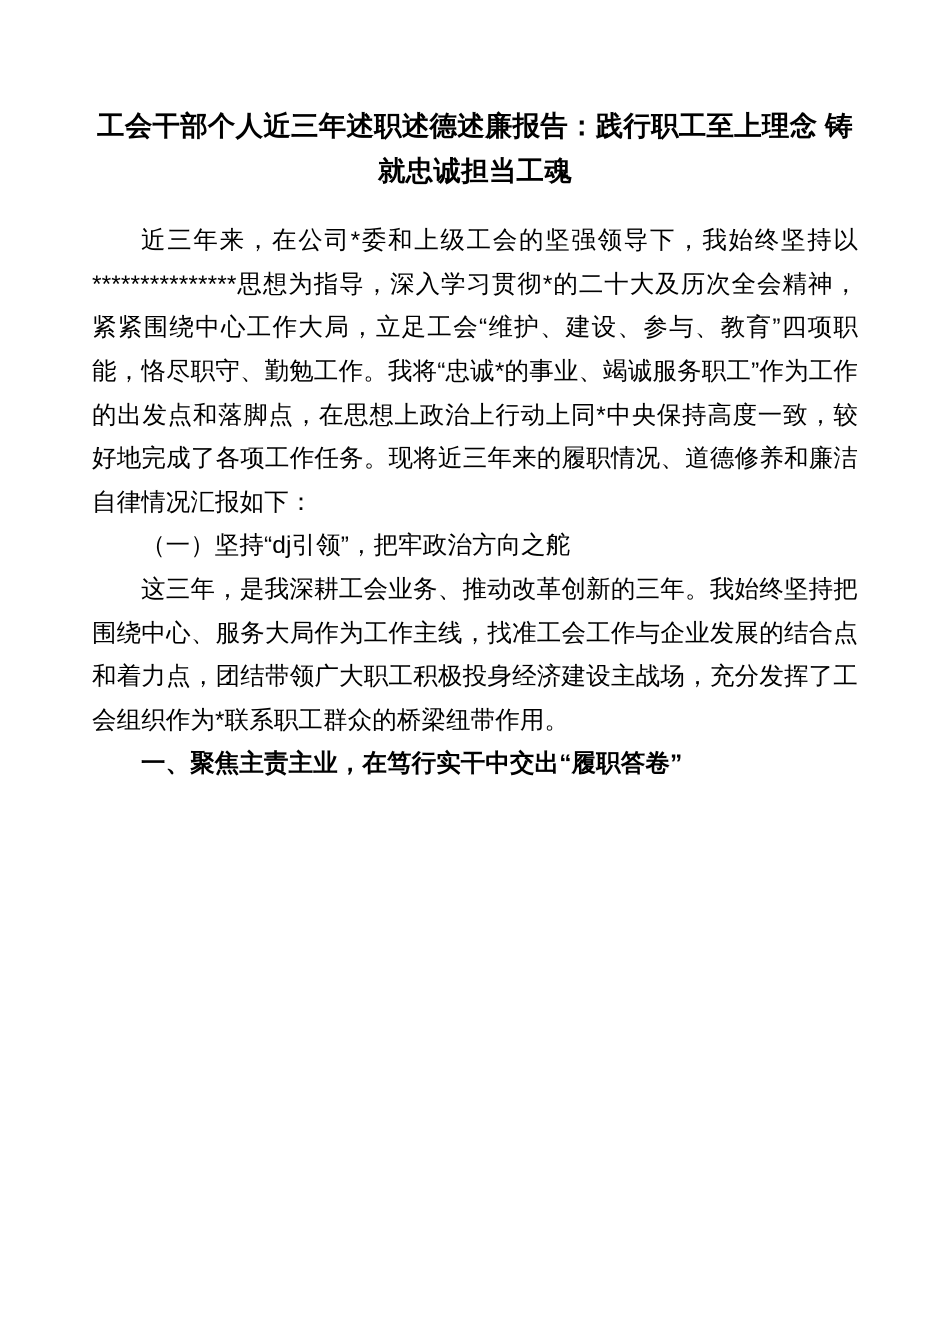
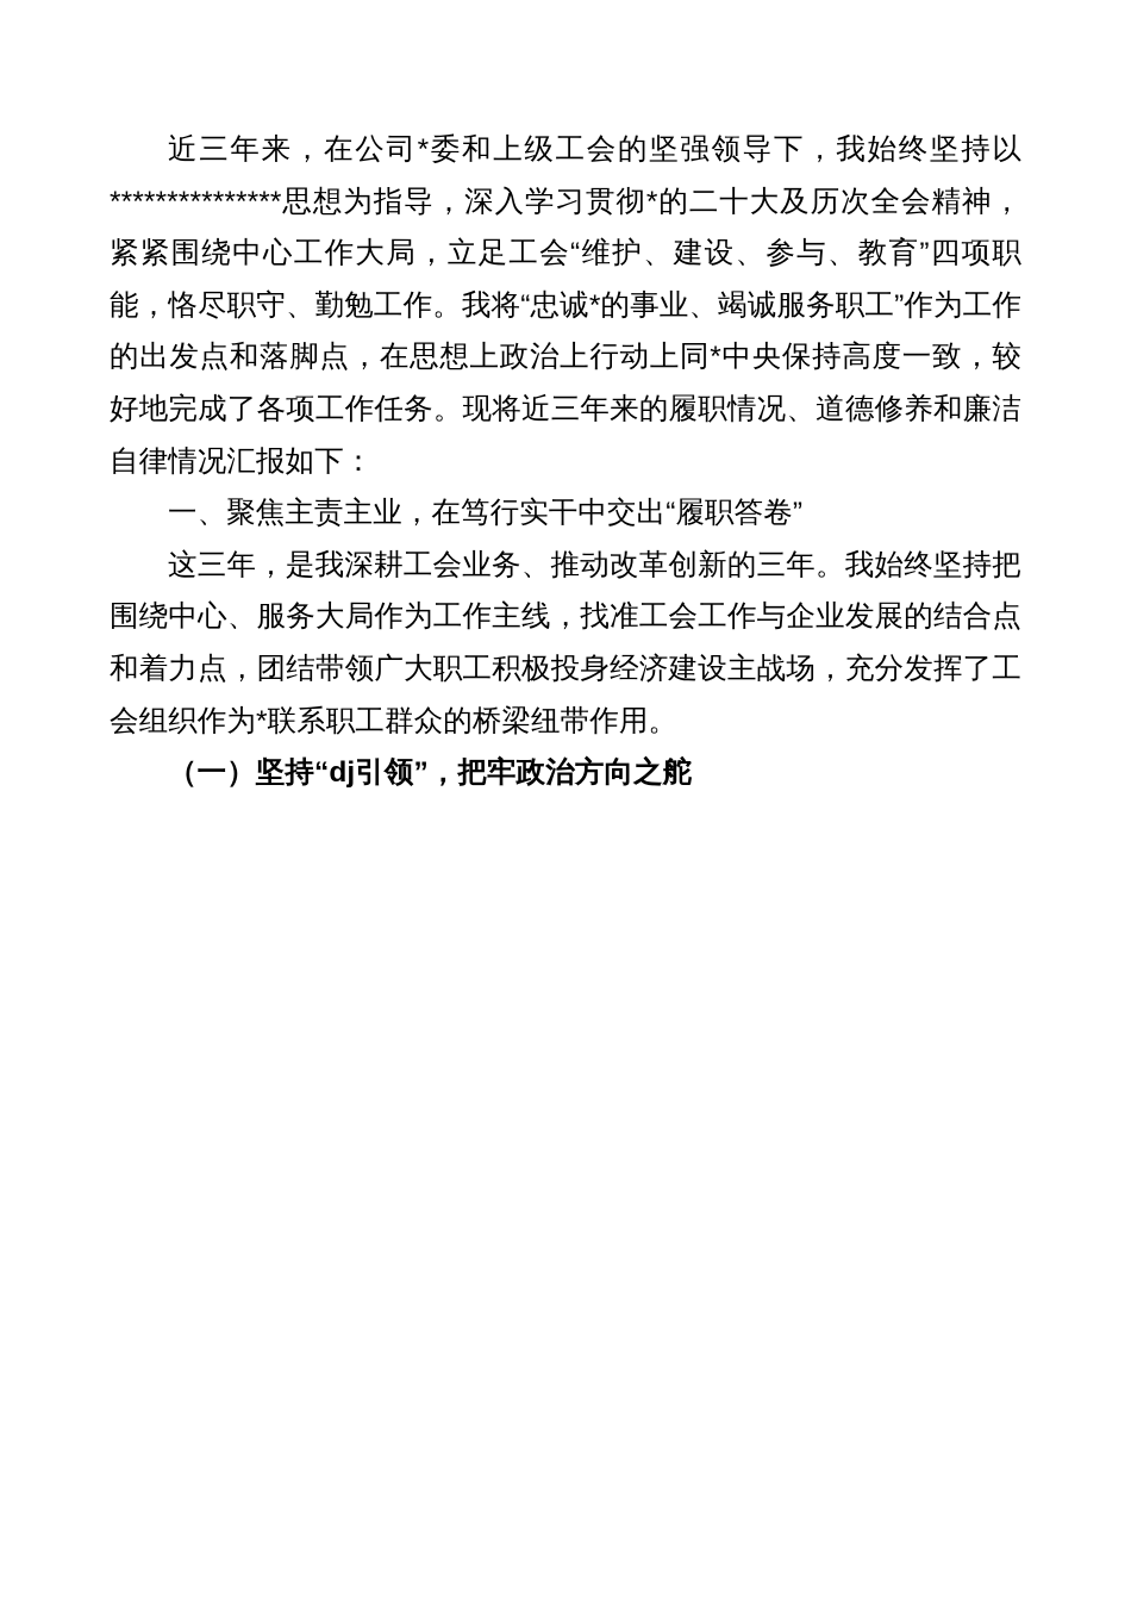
- 工会干部个人近三年述职述德述廉报告：践行职工至上理念 铸就忠诚担当工魂
  近三年来，在公司*委和上级工会的坚强领导下，我始终坚持以***************思想为指导，深入学习贯彻*的二十大及历次全会精神，紧紧围绕中心工作大局，立足工会“维护、建设、参与、教育”四项职能，恪尽职守、勤勉工作。我将“忠诚*的事业、竭诚服务职工”作为工作的出发点和落脚点，在思想上政治上行动上同*中央保持高度一致，较好地完成了各项工作任务。现将近三年来的履职情况、道德修养和廉洁自律情况汇报如下：
- （一）坚持“dj引领”，把牢政治方向之舵
+ 一、聚焦主责主业，在笃行实干中交出“履职答卷”
  这三年，是我深耕工会业务、推动改革创新的三年。我始终坚持把围绕中心、服务大局作为工作主线，找准工会工作与企业发展的结合点和着力点，团结带领广大职工积极投身经济建设主战场，充分发挥了工会组织作为*联系职工群众的桥梁纽带作用。
- 一、聚焦主责主业，在笃行实干中交出“履职答卷”
+ （一）坚持“dj引领”，把牢政治方向之舵
